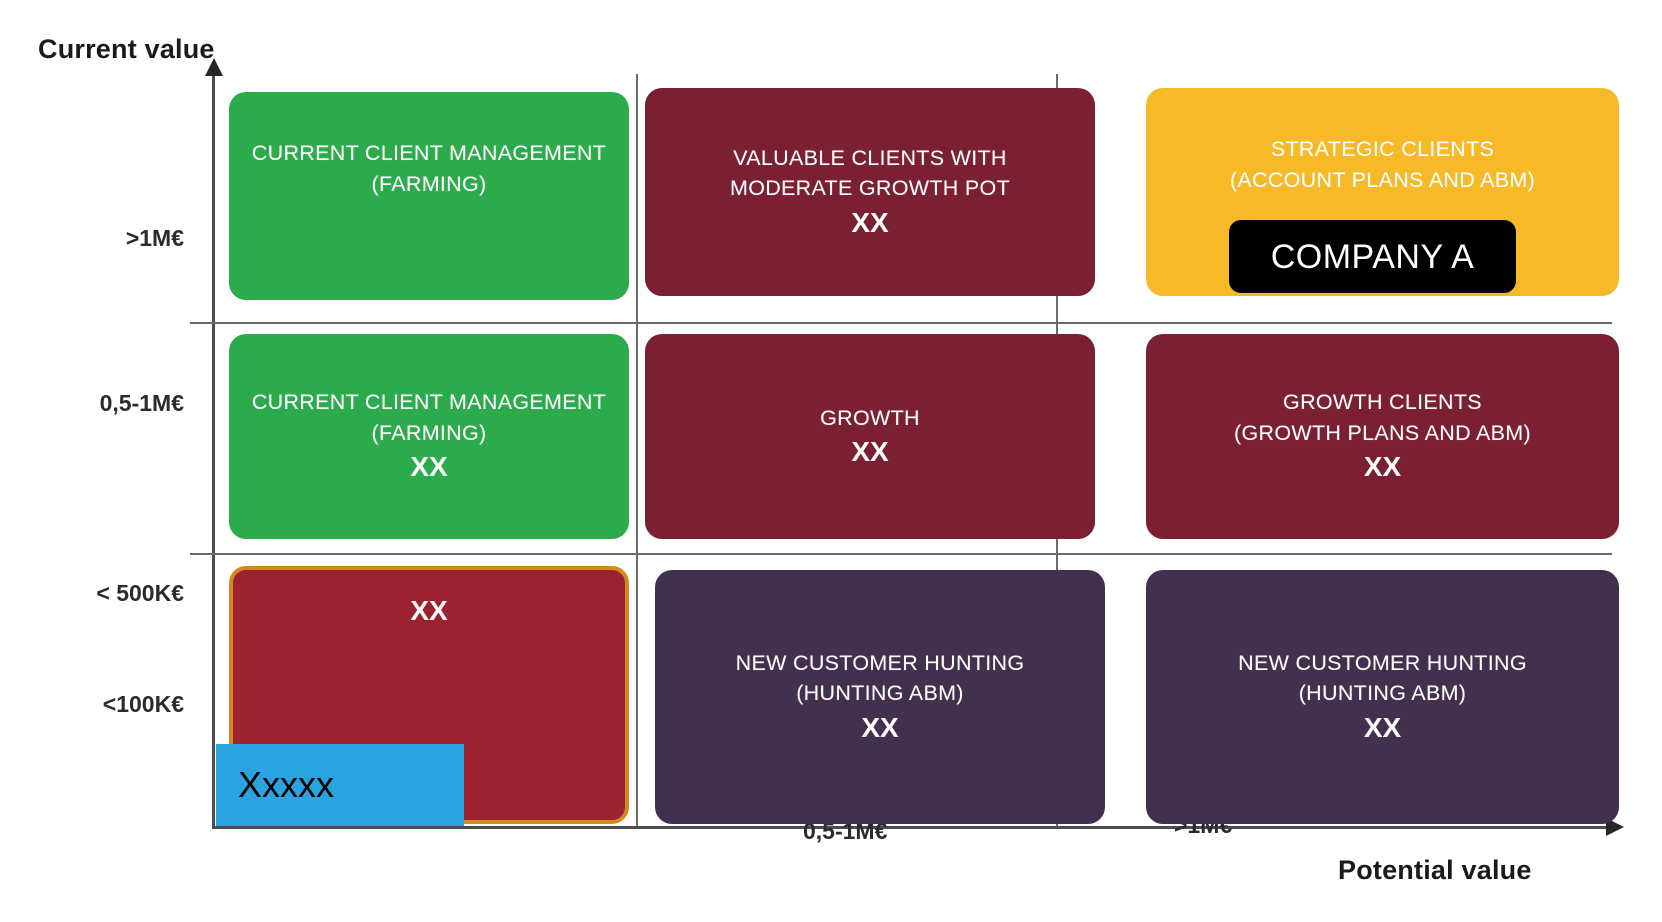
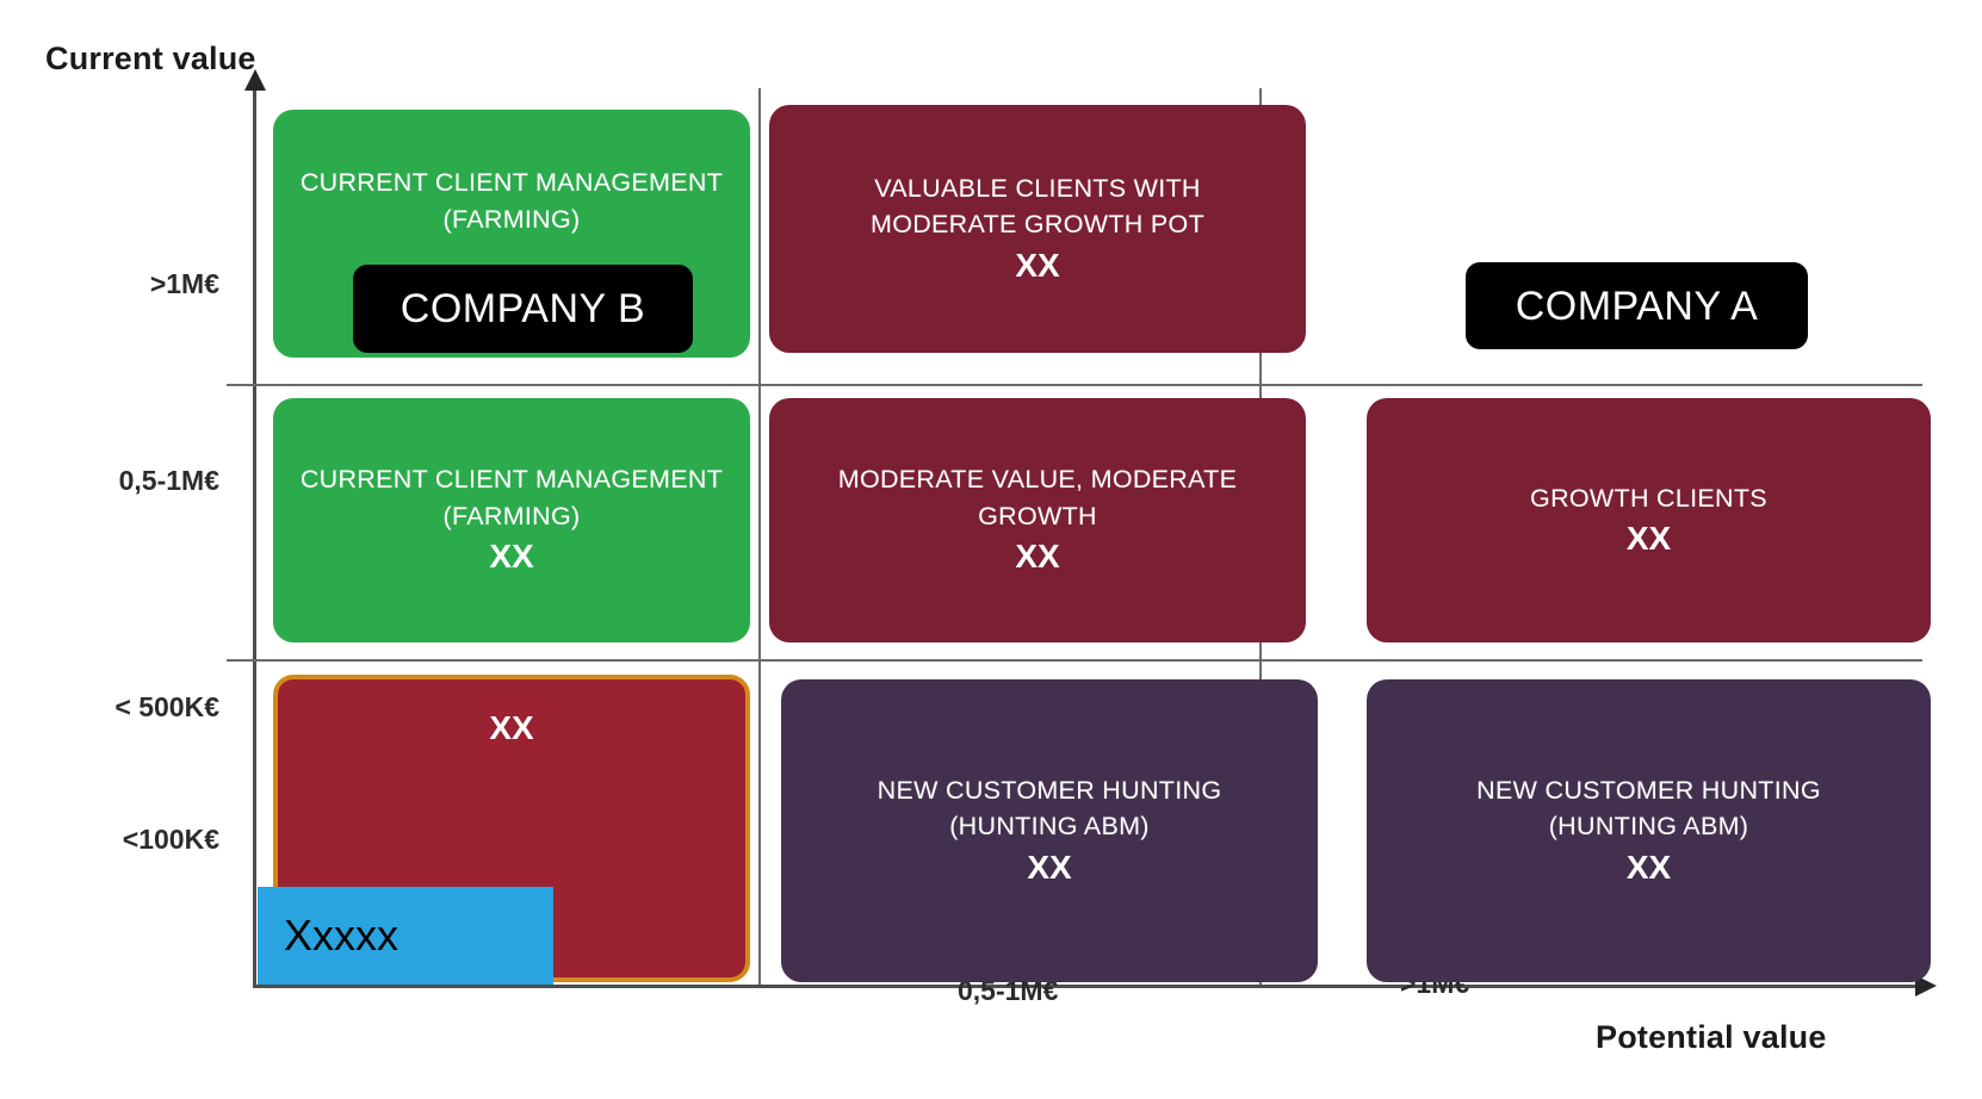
  Current value
  Potential value
  >1M€
  0,5-1M€
  < 500K€
  <100K€
  0,5-1M€
  >1M€
  CURRENT CLIENT MANAGEMENT
  (FARMING)
  VALUABLE CLIENTS WITH
  MODERATE GROWTH POT
  XX
- STRATEGIC CLIENTS
- (ACCOUNT PLANS AND ABM)
  CURRENT CLIENT MANAGEMENT
  (FARMING)
  XX
+ MODERATE VALUE, MODERATE
  GROWTH
  XX
  GROWTH CLIENTS
- (GROWTH PLANS AND ABM)
  XX
  XX
  NEW CUSTOMER HUNTING
  (HUNTING ABM)
  XX
  NEW CUSTOMER HUNTING
  (HUNTING ABM)
  XX
+ COMPANY B
  COMPANY A
  Xxxxx
